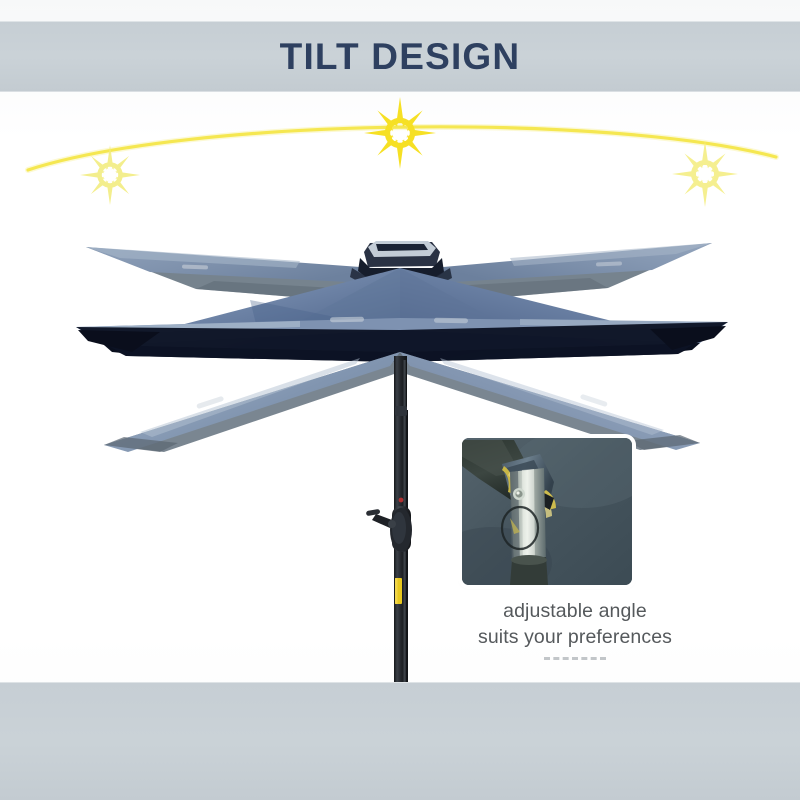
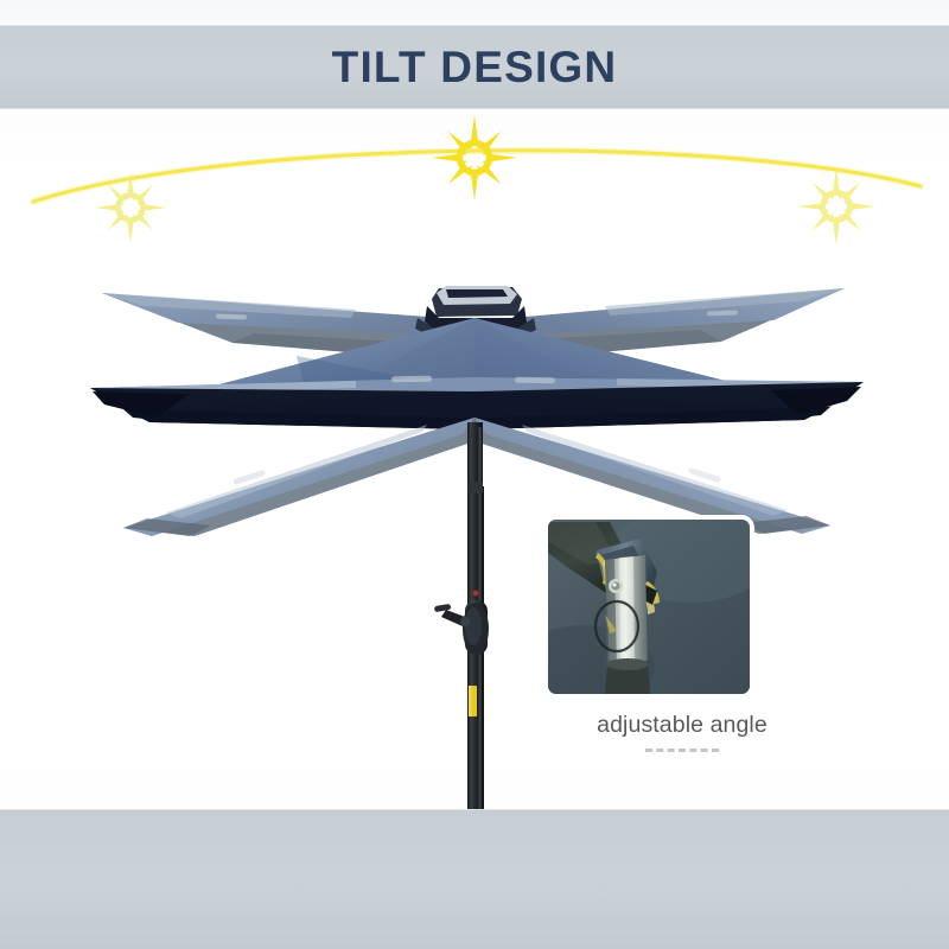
  adjustable angle
- suits your preferences
  TILT DESIGN
